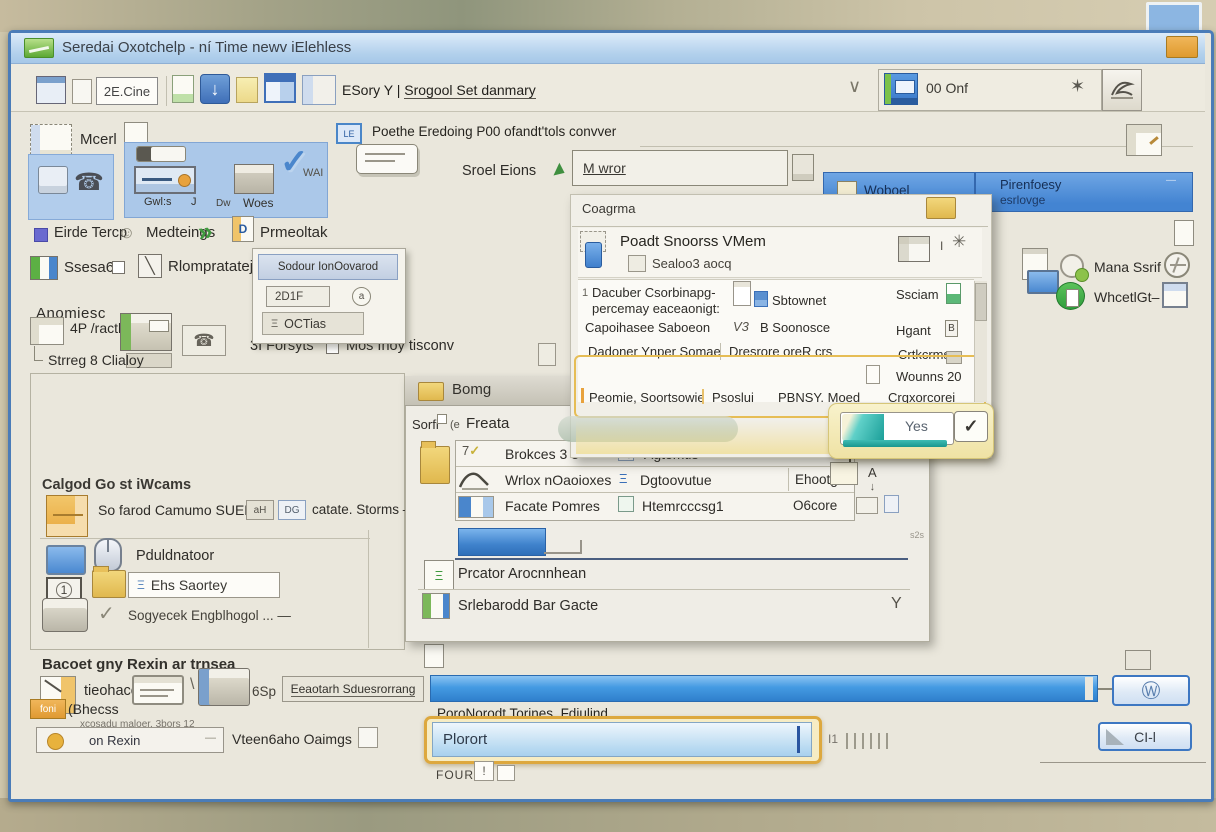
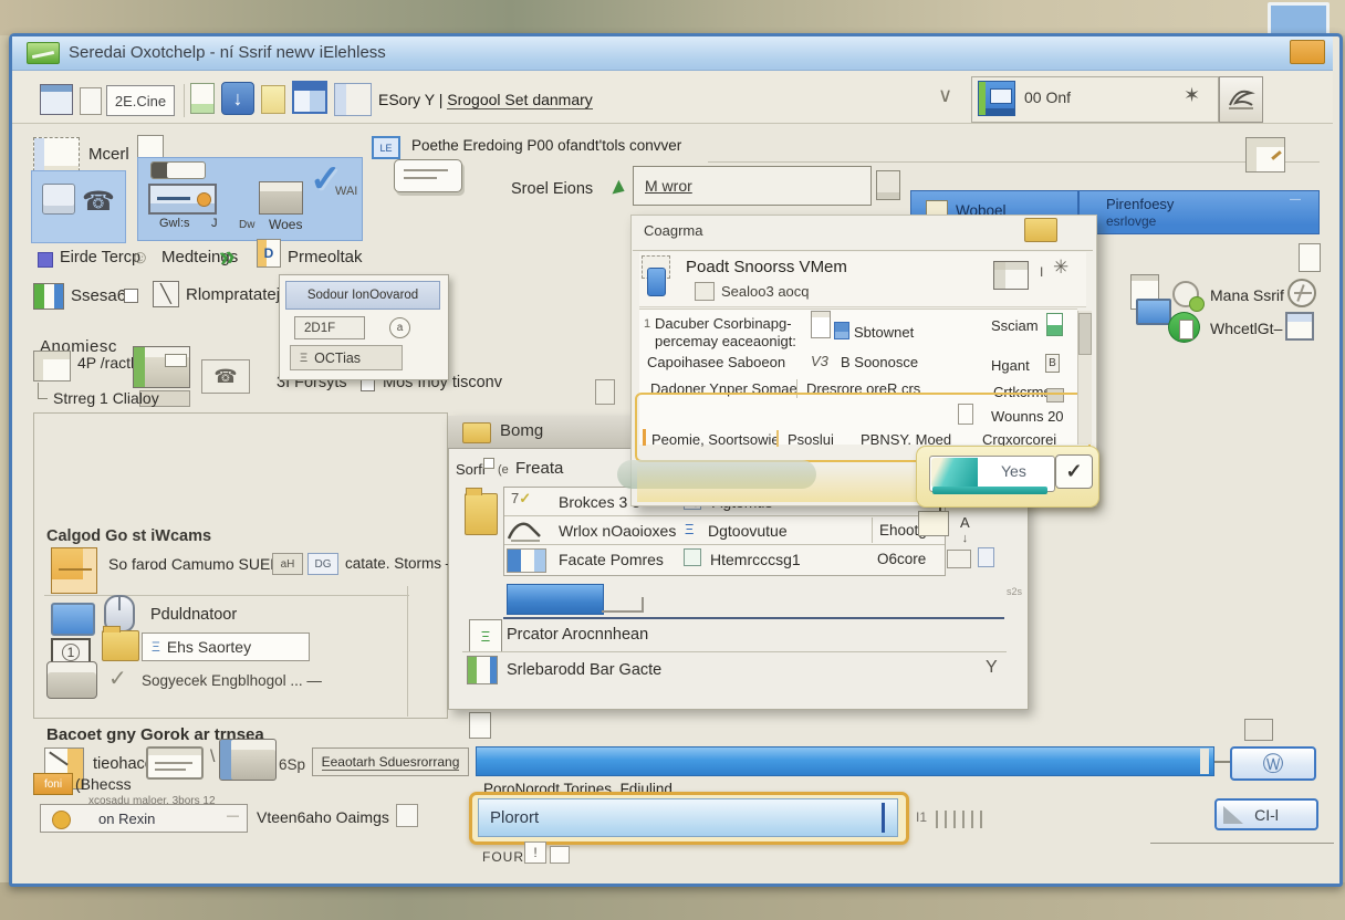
- Seredai Oxotchelp - ní Time newv iElehless
+ Seredai Oxotchelp - ní Ssrif newv iElehless
  2E.Cine
  ↓
  ESory Y | Srogool Set danmary
  ∨
  00 Onf
  ✶
  Mcerl
  ☎
  ✓
  WAI
  Gwl:s
  J
  Dw
  Woes
  LE
  Poethe Eredoing P00 ofandt'tols convver
  Sroel Eions
  M wror
  Woboel
  Pirenfoesy
  esrlovge
  —
  Eirde Tercp
  ☺
  Medteings
  D
  Prmeoltak
  Ssesa6
  ╲
  Rlompratate
  Sodour IonOovarod
  2D1F
  a
  Ξ
  OCTias
  Anomiesc
  4P /ract
- Strreg 8 Clialoy
+ Strreg 1 Clialoy
  ☎
  3I Forsyts
  Mos Inoy tisconv
  Calgod Go st iWcams
  So farod Camumo SUE
  aH
  DG
  catate. Storms
  Pduldnatoor
  1
  Ξ
  Ehs Saortey
  ✓
  Sogyecek Engblhogol ... —
  Bomg
  Sorfi
  (e
  Freata
  7✓
  Brokces 3
  Wrlox nOaoioxes
  Ξ
  Dgtoovutue
  Facate Pomres
  Htemrcccsg1
  O6core
  A
  ↓
  s2s
  Ξ
  Prcator Arocnnhean
  Srlebarodd Bar Gacte
  Y
  Coagrma
  Poadt Snoorss VMem
  Sealoo3 aocq
  I
  ✳
  1
  Dacuber Csorbinapg-
  percemay eaceaonigt:
  Sbtownet
  Ssciam
  Capoihasee Saboeon
  V3
  B Soonosce
  Hgant
  B
  Dadoner Ynper Somae
  Dresrore oreR crs
  Crtkcrm
  Wounns 20
  Peomie, Soortsowie
  Psoslui
  PBNSY. Moed
  Crqxorcorei
  Yes
  ✓
  Mana Ssrif
  WhcetlGt–
- Bacoet gny Rexin ar trnsea
+ Bacoet gny Gorok ar trnsea
  tieohac
  \
  6Sp
  Eeaotarh Sduesrorrang
  foni
  (Bhecss
  xcosadu maloer. 3bors 12
  on Rexin
  —
  Vteen6aho Oaimgs
  PoroNorodt Torines. Fdiulind.
  Plorort
  I1
  FOUR
  !
  Ⓦ
  CI-l
